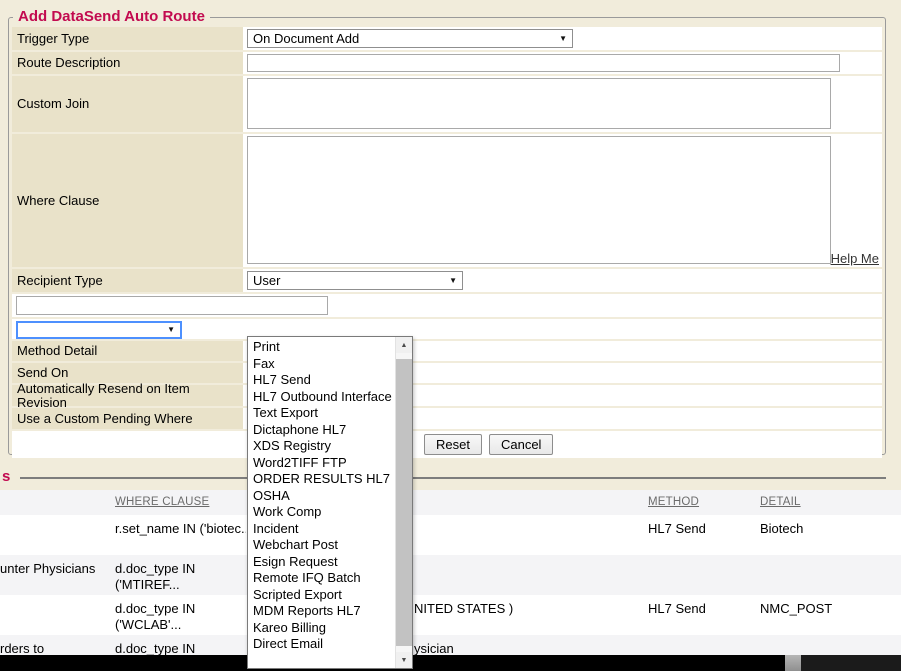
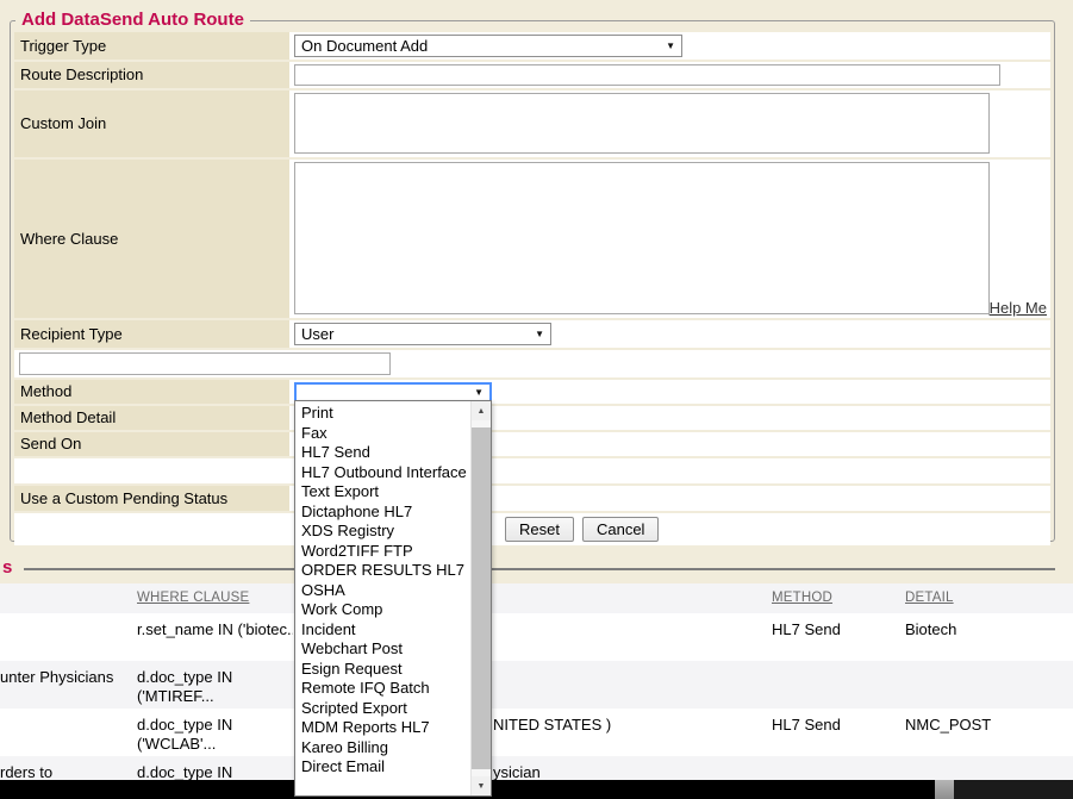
  Add DataSend Auto Route
  Trigger Type
  On Document Add
  ▼
  Route Description
  Custom Join
  Where Clause
  Help Me
  Recipient Type
  User
  ▼
+ Method
  ▼
  Method Detail
  Send On
- Automatically Resend on Item Revision
- Use a Custom Pending Where
+ Use a Custom Pending Status
  Reset
  Cancel
  s
  WHERE CLAUSE
  METHOD
  DETAIL
  r.set_name IN ('biotec.
  HL7 Send
  Biotech
  unter Physicians
  d.doc_type IN
  ('MTIREF...
  d.doc_type IN
  ('WCLAB'...
  NITED STATES )
  HL7 Send
  NMC_POST
  rders to
  d.doc_type IN
  ysician
  Print
  Fax
  HL7 Send
  HL7 Outbound Interface
  Text Export
  Dictaphone HL7
  XDS Registry
  Word2TIFF FTP
  ORDER RESULTS HL7
  OSHA
  Work Comp
  Incident
  Webchart Post
  Esign Request
  Remote IFQ Batch
  Scripted Export
  MDM Reports HL7
  Kareo Billing
  Direct Email
